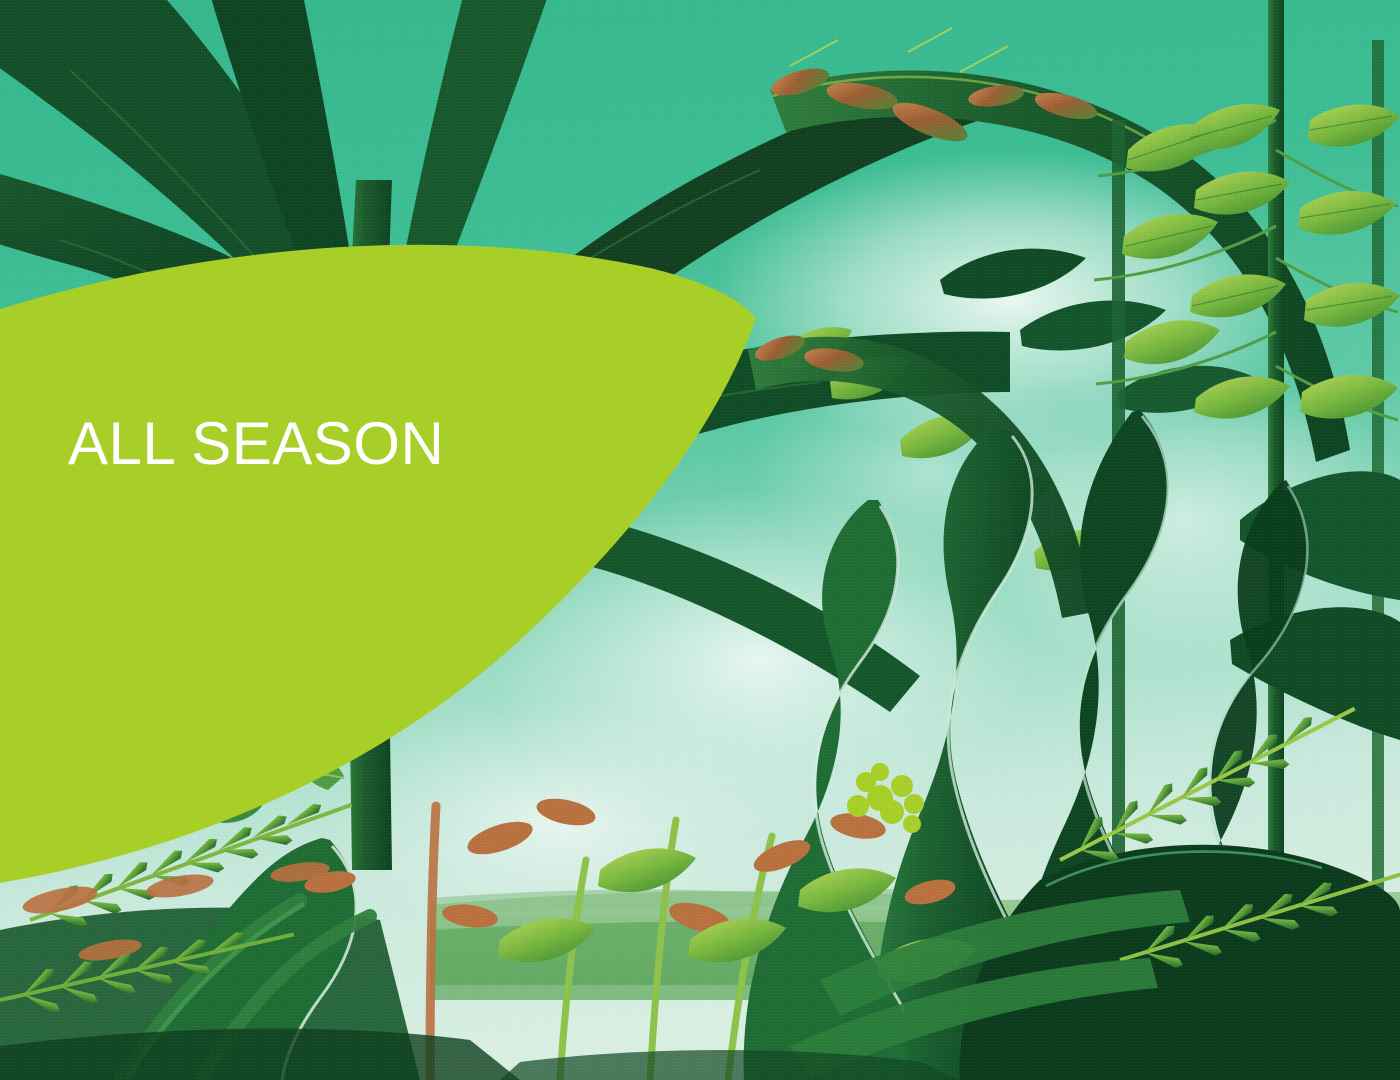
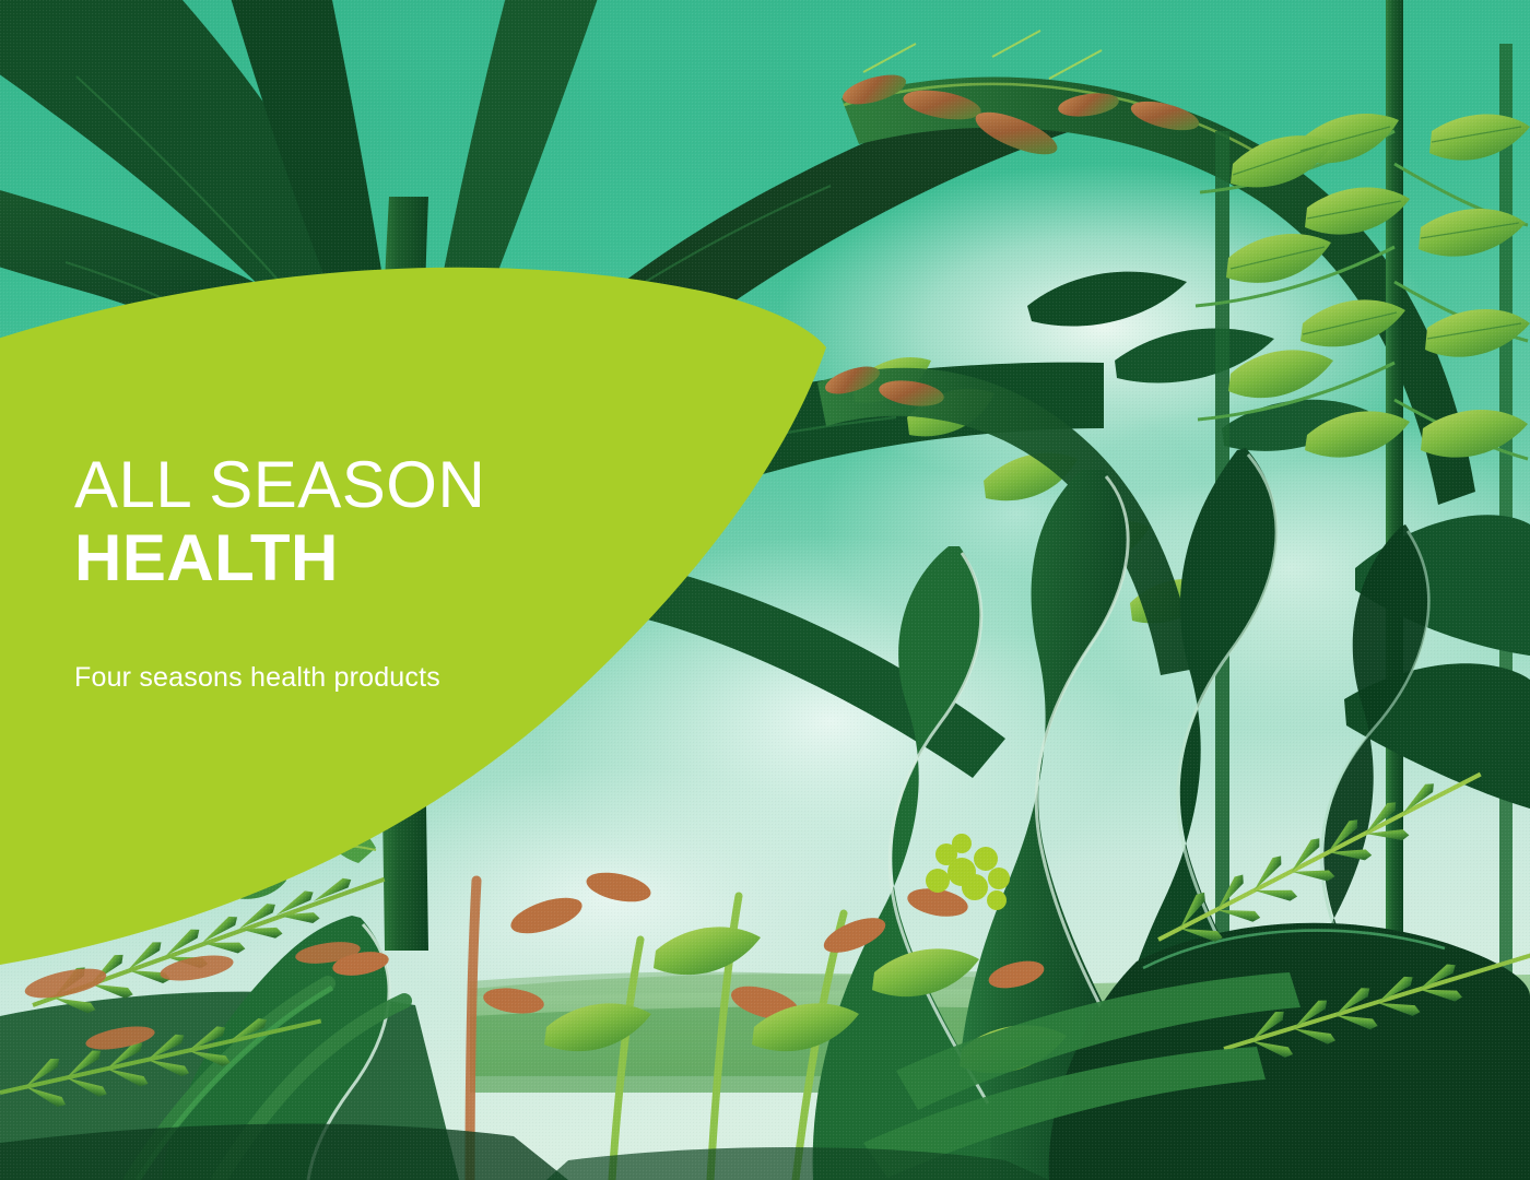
  ALL SEASON
+ HEALTH
+ Four seasons health products
